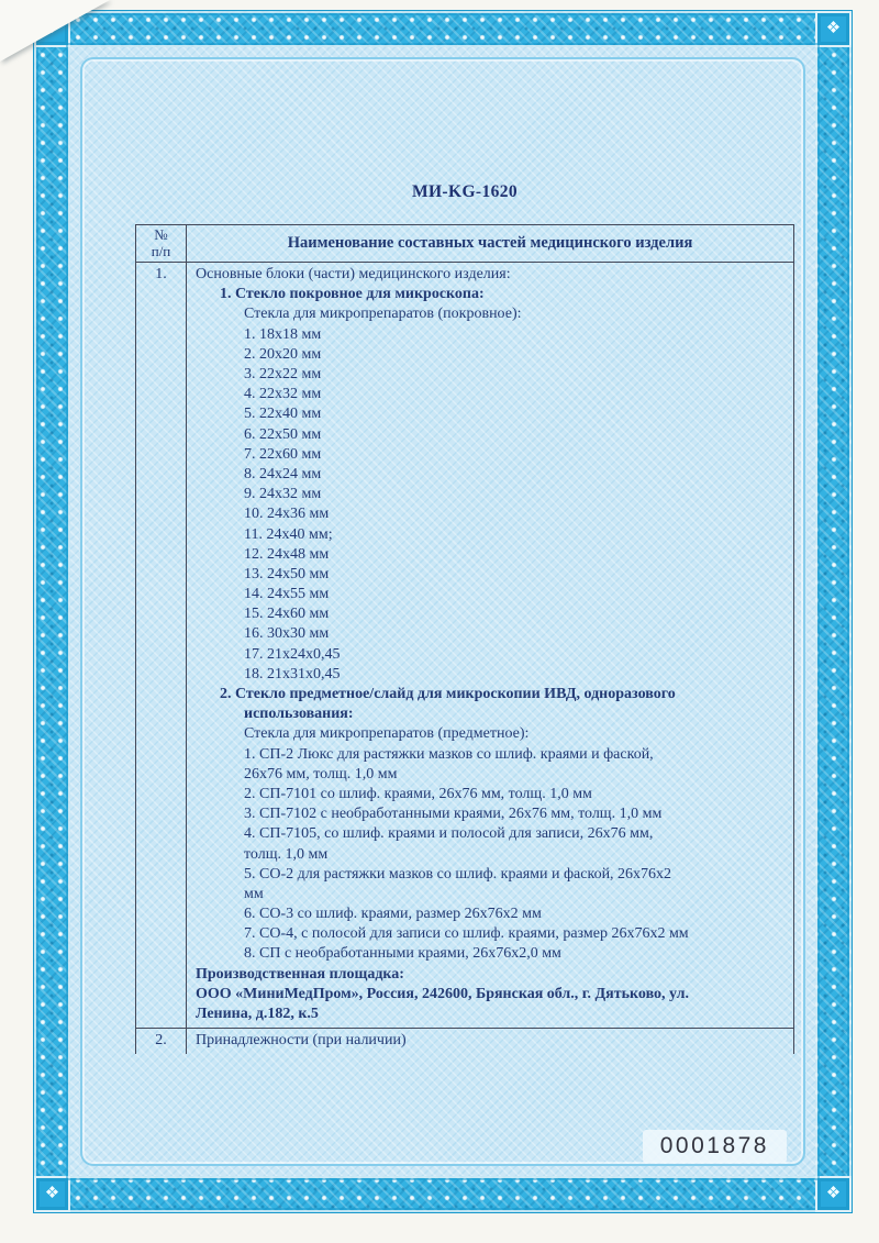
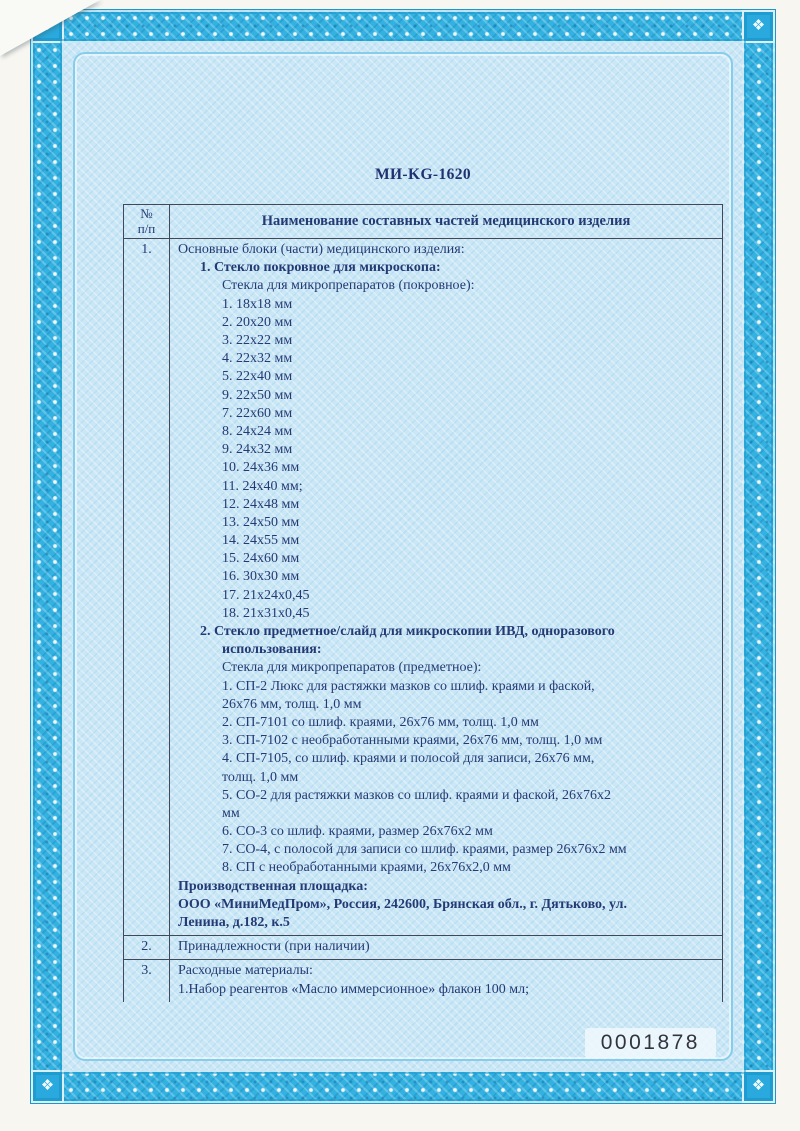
  ❖
  ❖
  ❖
  ❖
  МИ-KG-1620
  № п/п	Наименование составных частей медицинского изделия
- 1.	Основные блоки (части) медицинского изделия:1. Стекло покровное для микроскопа:Стекла для микропрепаратов (покровное):1. 18х18 мм2. 20х20 мм3. 22х22 мм4. 22х32 мм5. 22х40 мм6. 22х50 мм7. 22х60 мм8. 24х24 мм9. 24х32 мм10. 24х36 мм11. 24х40 мм;12. 24х48 мм13. 24х50 мм14. 24х55 мм15. 24х60 мм16. 30х30 мм17. 21х24х0,4518. 21х31х0,452. Стекло предметное/слайд для микроскопии ИВД, одноразового использования:Стекла для микропрепаратов (предметное):1. СП-2 Люкс для растяжки мазков со шлиф. краями и фаской, 26х76 мм, толщ. 1,0 мм2. СП-7101 со шлиф. краями, 26х76 мм, толщ. 1,0 мм3. СП-7102 с необработанными краями, 26х76 мм, толщ. 1,0 мм4. СП-7105, со шлиф. краями и полосой для записи, 26х76 мм, толщ. 1,0 мм5. СО-2 для растяжки мазков со шлиф. краями и фаской, 26х76х2 мм6. СО-3 со шлиф. краями, размер 26х76х2 мм7. СО-4, с полосой для записи со шлиф. краями, размер 26х76х2 мм8. СП с необработанными краями, 26х76х2,0 ммПроизводственная площадка:ООО «МиниМедПром», Россия, 242600, Брянская обл., г. Дятьково, ул. Ленина, д.182, к.5
+ 1.	Основные блоки (части) медицинского изделия:1. Стекло покровное для микроскопа:Стекла для микропрепаратов (покровное):1. 18х18 мм2. 20х20 мм3. 22х22 мм4. 22х32 мм5. 22х40 мм9. 22х50 мм7. 22х60 мм8. 24х24 мм9. 24х32 мм10. 24х36 мм11. 24х40 мм;12. 24х48 мм13. 24х50 мм14. 24х55 мм15. 24х60 мм16. 30х30 мм17. 21х24х0,4518. 21х31х0,452. Стекло предметное/слайд для микроскопии ИВД, одноразового использования:Стекла для микропрепаратов (предметное):1. СП-2 Люкс для растяжки мазков со шлиф. краями и фаской, 26х76 мм, толщ. 1,0 мм2. СП-7101 со шлиф. краями, 26х76 мм, толщ. 1,0 мм3. СП-7102 с необработанными краями, 26х76 мм, толщ. 1,0 мм4. СП-7105, со шлиф. краями и полосой для записи, 26х76 мм, толщ. 1,0 мм5. СО-2 для растяжки мазков со шлиф. краями и фаской, 26х76х2 мм6. СО-3 со шлиф. краями, размер 26х76х2 мм7. СО-4, с полосой для записи со шлиф. краями, размер 26х76х2 мм8. СП с необработанными краями, 26х76х2,0 ммПроизводственная площадка:ООО «МиниМедПром», Россия, 242600, Брянская обл., г. Дятьково, ул. Ленина, д.182, к.5
  2.	Принадлежности (при наличии)
+ 3.	Расходные материалы:1.Набор реагентов «Масло иммерсионное» флакон 100 мл;
  0001878
